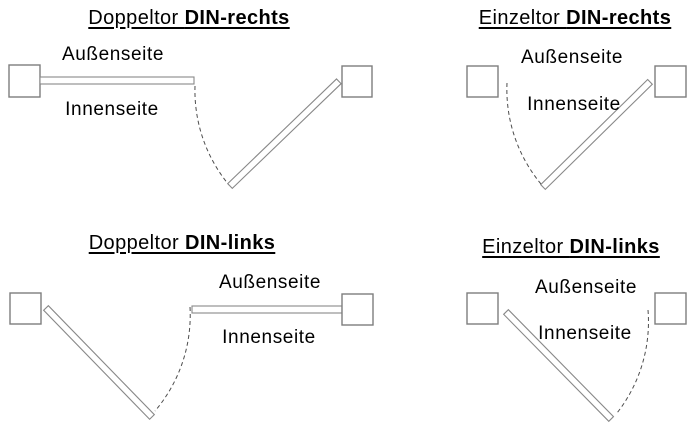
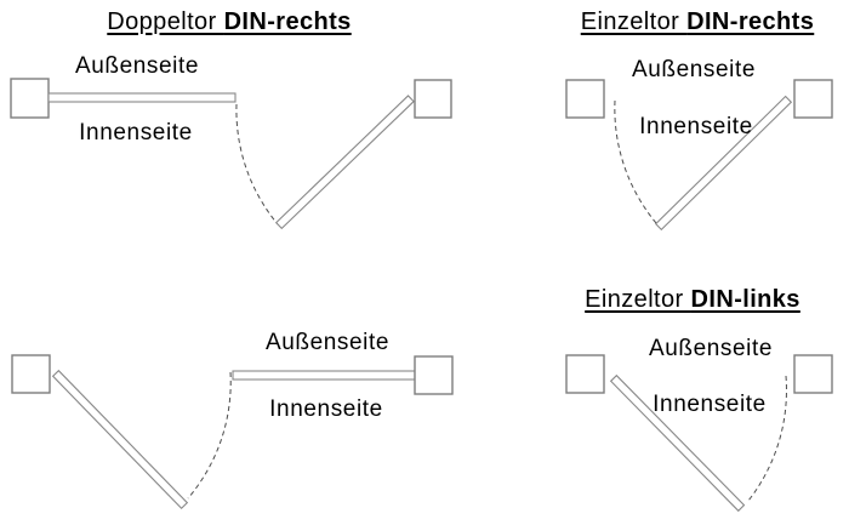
  Doppeltor DIN-rechts
  Einzeltor DIN-rechts
- Doppeltor DIN-links
  Einzeltor DIN-links
  Außenseite
  Innenseite
  Außenseite
  Innenseite
  Außenseite
  Innenseite
  Außenseite
  Innenseite
